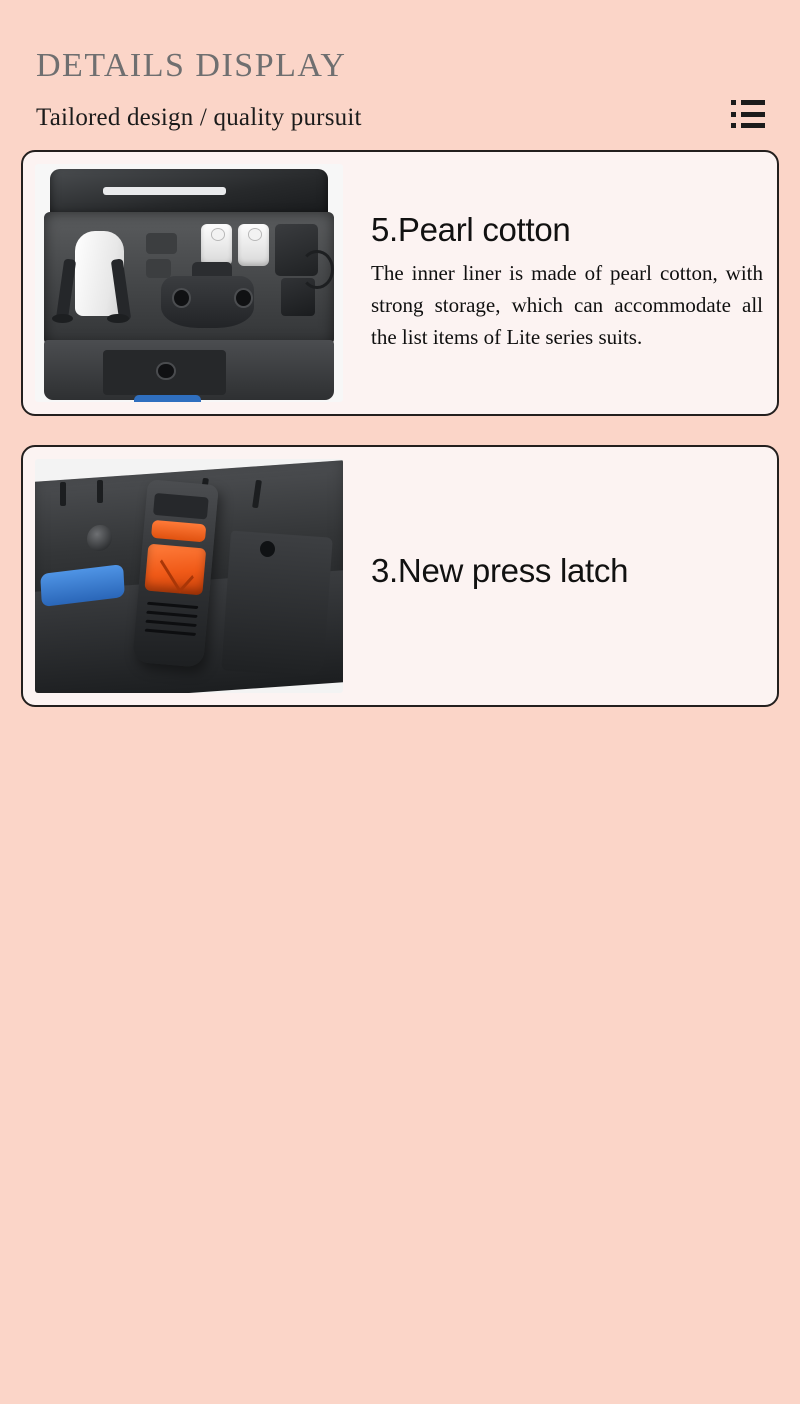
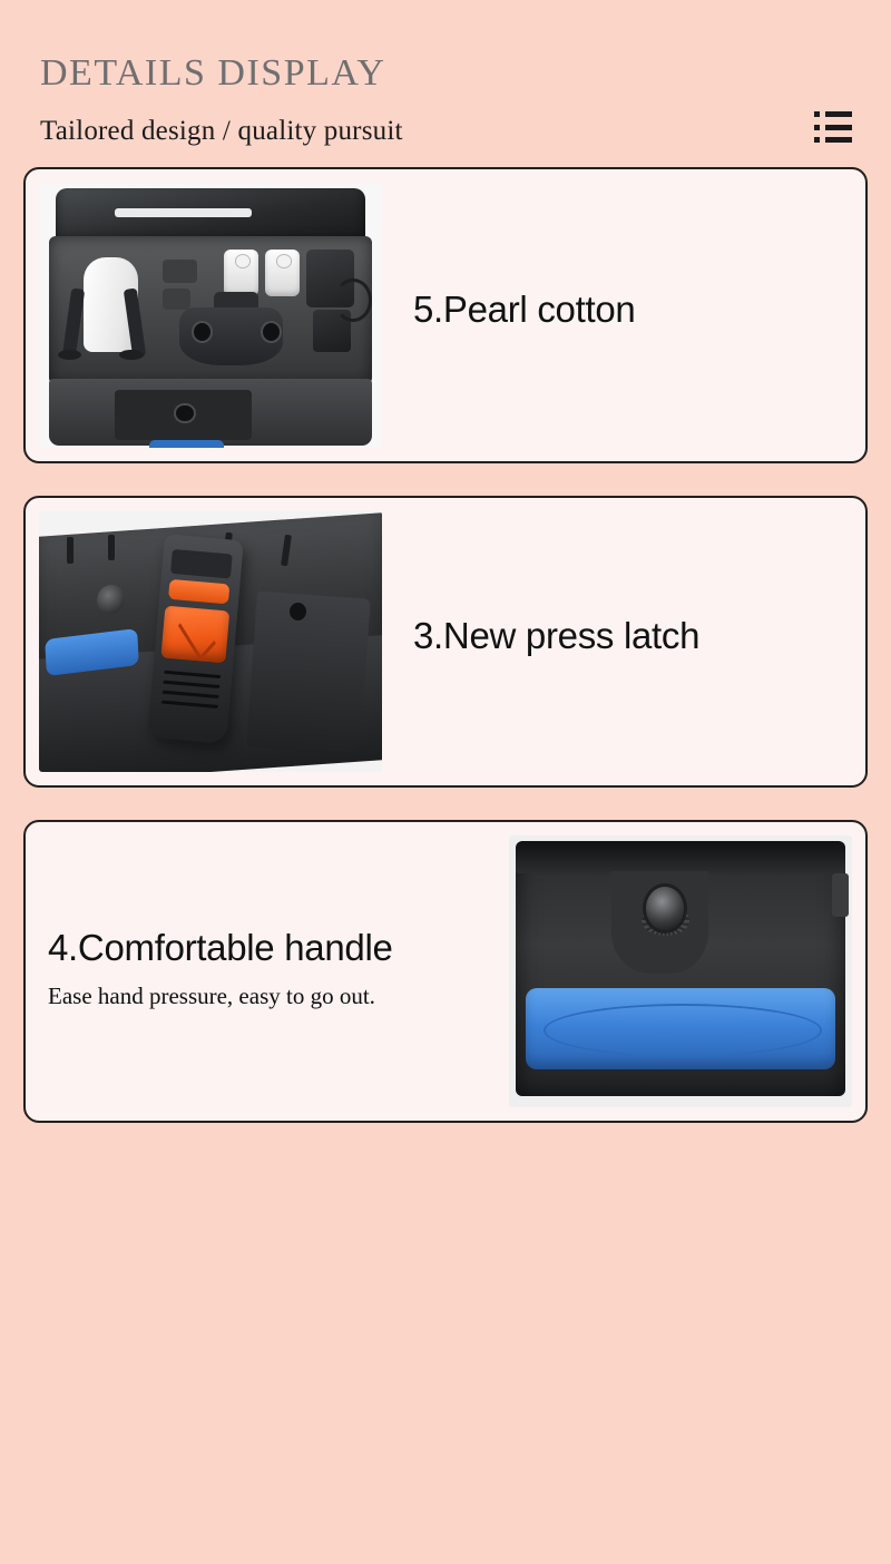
  DETAILS DISPLAY
  Tailored design / quality pursuit
  5.Pearl cotton
- The inner liner is made of pearl cotton, with strong storage, which can accommodate all the list items of Lite series suits.
  3.New press latch
+ 4.Comfortable handle
+ Ease hand pressure, easy to go out.
